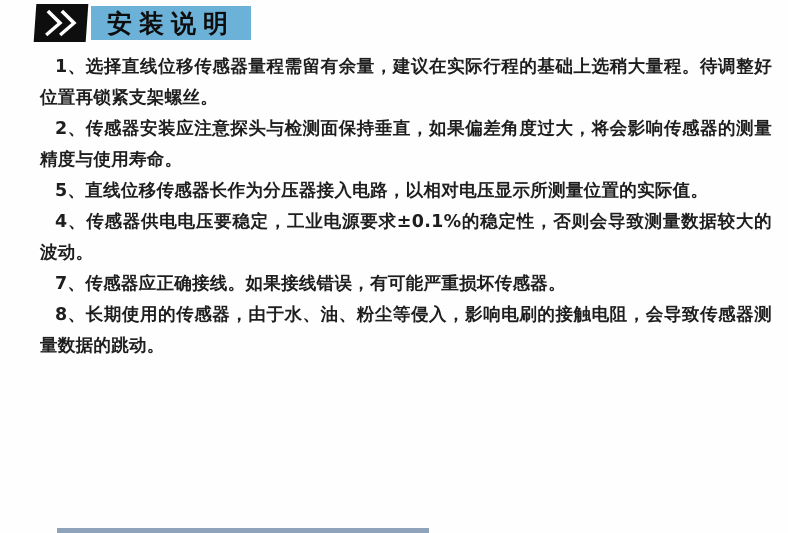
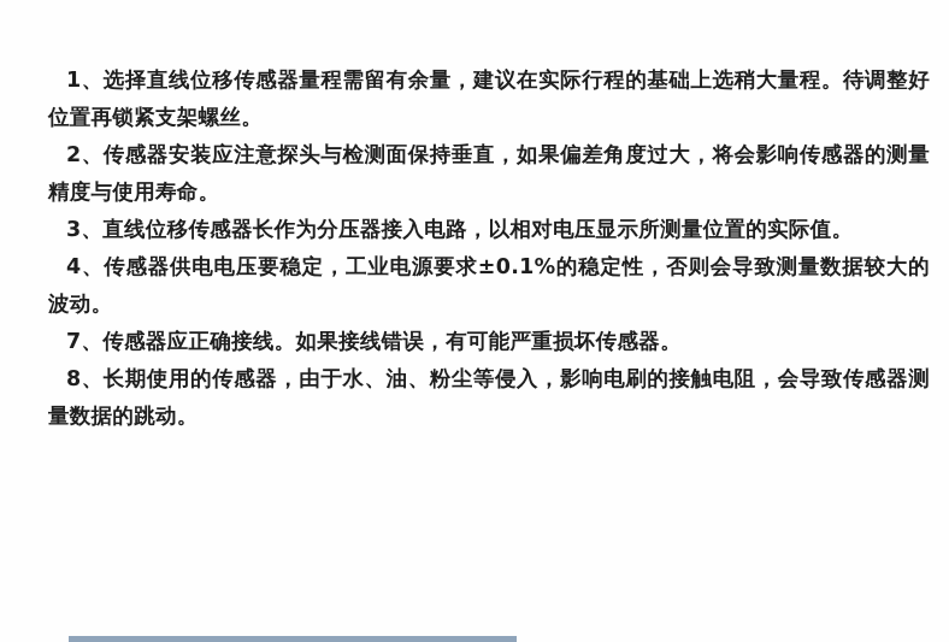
- 安装说明
  1、选择直线位移传感器量程需留有余量，建议在实际行程的基础上选稍大量程。待调整好位置再锁紧支架螺丝。
  2、传感器安装应注意探头与检测面保持垂直，如果偏差角度过大，将会影响传感器的测量精度与使用寿命。
- 5、直线位移传感器长作为分压器接入电路，以相对电压显示所测量位置的实际值。
+ 3、直线位移传感器长作为分压器接入电路，以相对电压显示所测量位置的实际值。
  4、传感器供电电压要稳定，工业电源要求±0.1%的稳定性，否则会导致测量数据较大的波动。
  7、传感器应正确接线。如果接线错误，有可能严重损坏传感器。
  8、长期使用的传感器，由于水、油、粉尘等侵入，影响电刷的接触电阻，会导致传感器测量数据的跳动。
